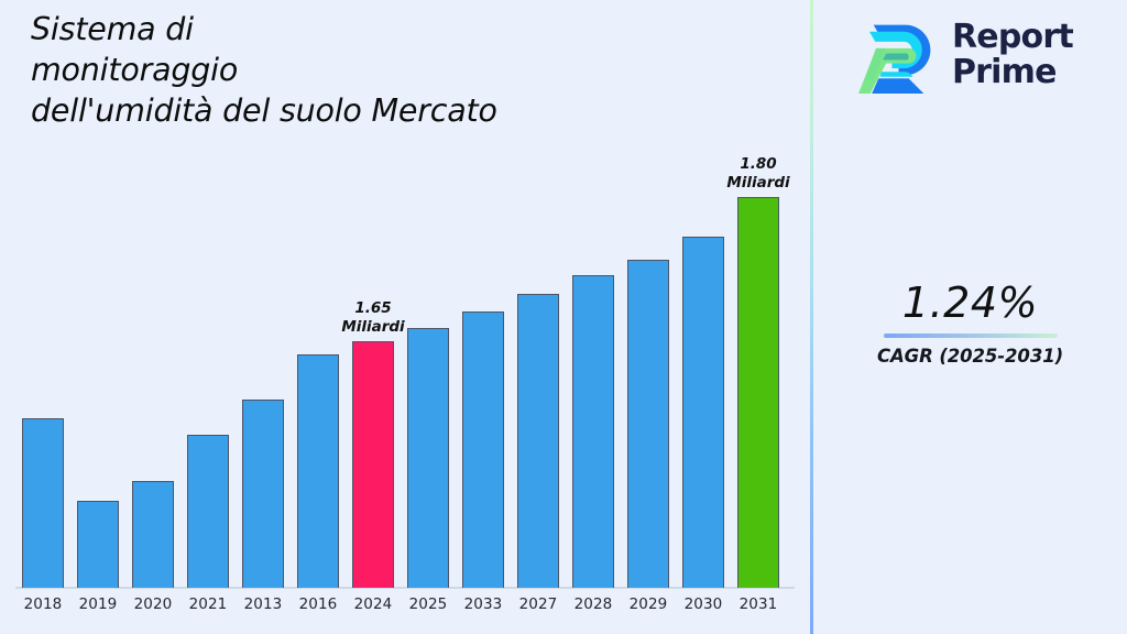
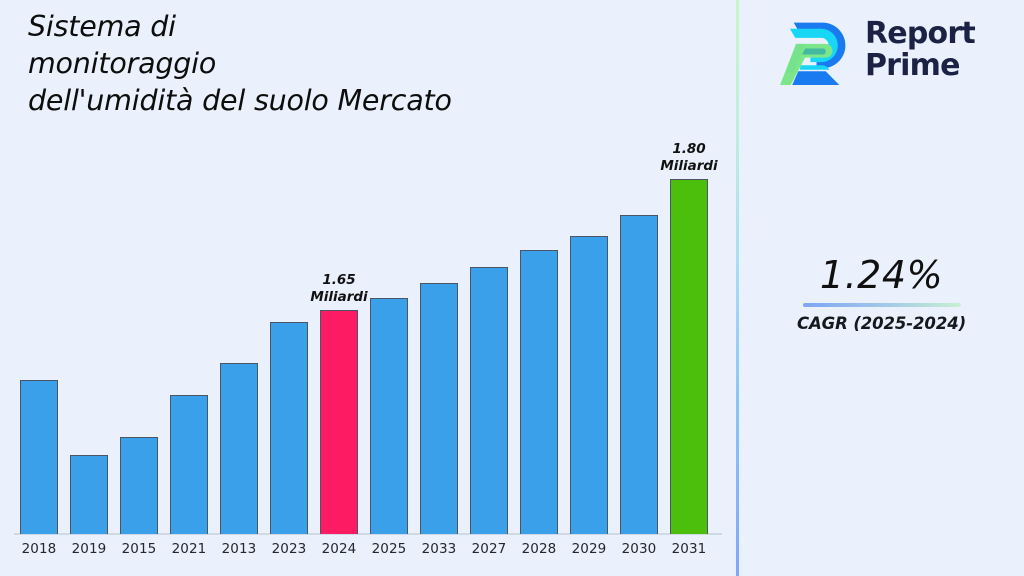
  Sistema di
  monitoraggio
  dell'umidità del suolo Mercato
  2018
  2019
- 2020
+ 2015
  2021
  2013
- 2016
+ 2023
  1.65
  Miliardi
  2024
  2025
  2033
  2027
  2028
  2029
  2030
  1.80
  Miliardi
  2031
  Report
  Prime
  1.24%
- CAGR (2025-2031)
+ CAGR (2025-2024)
